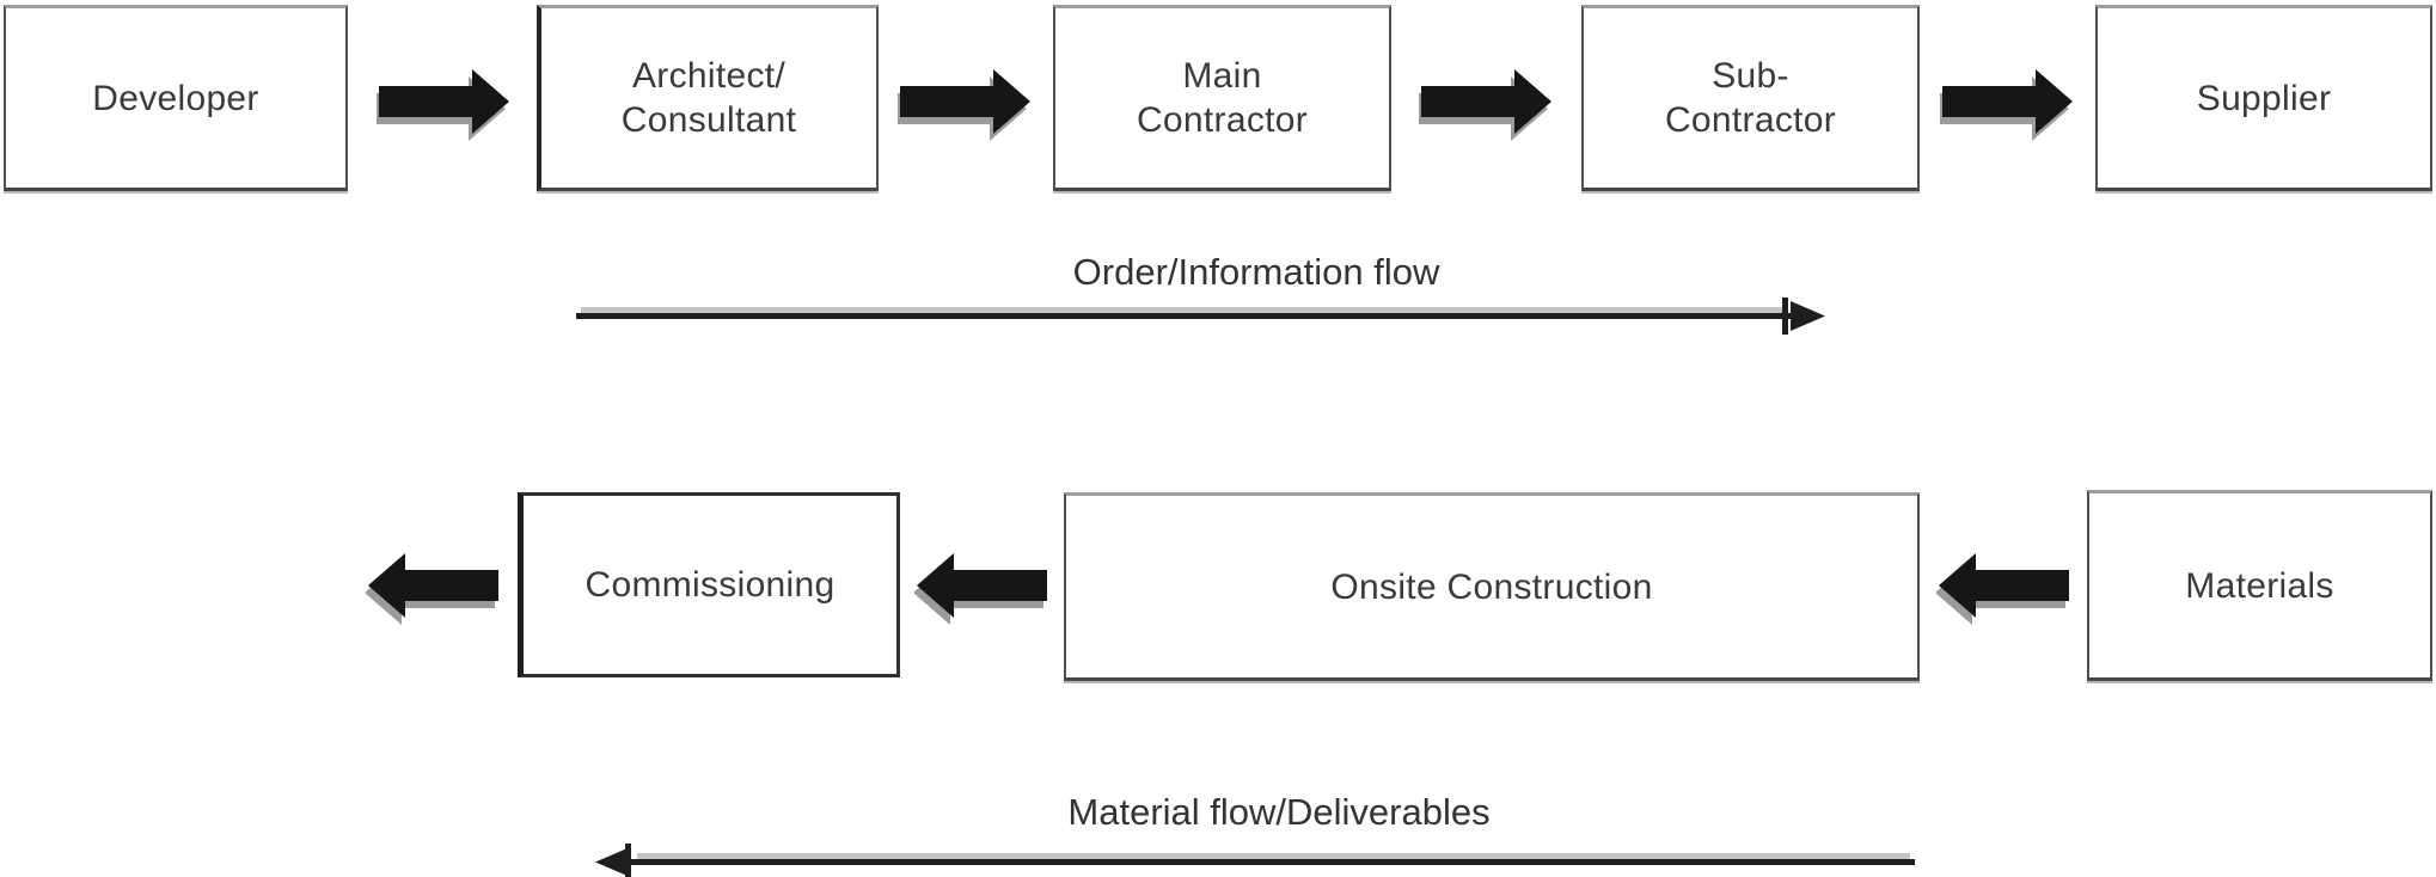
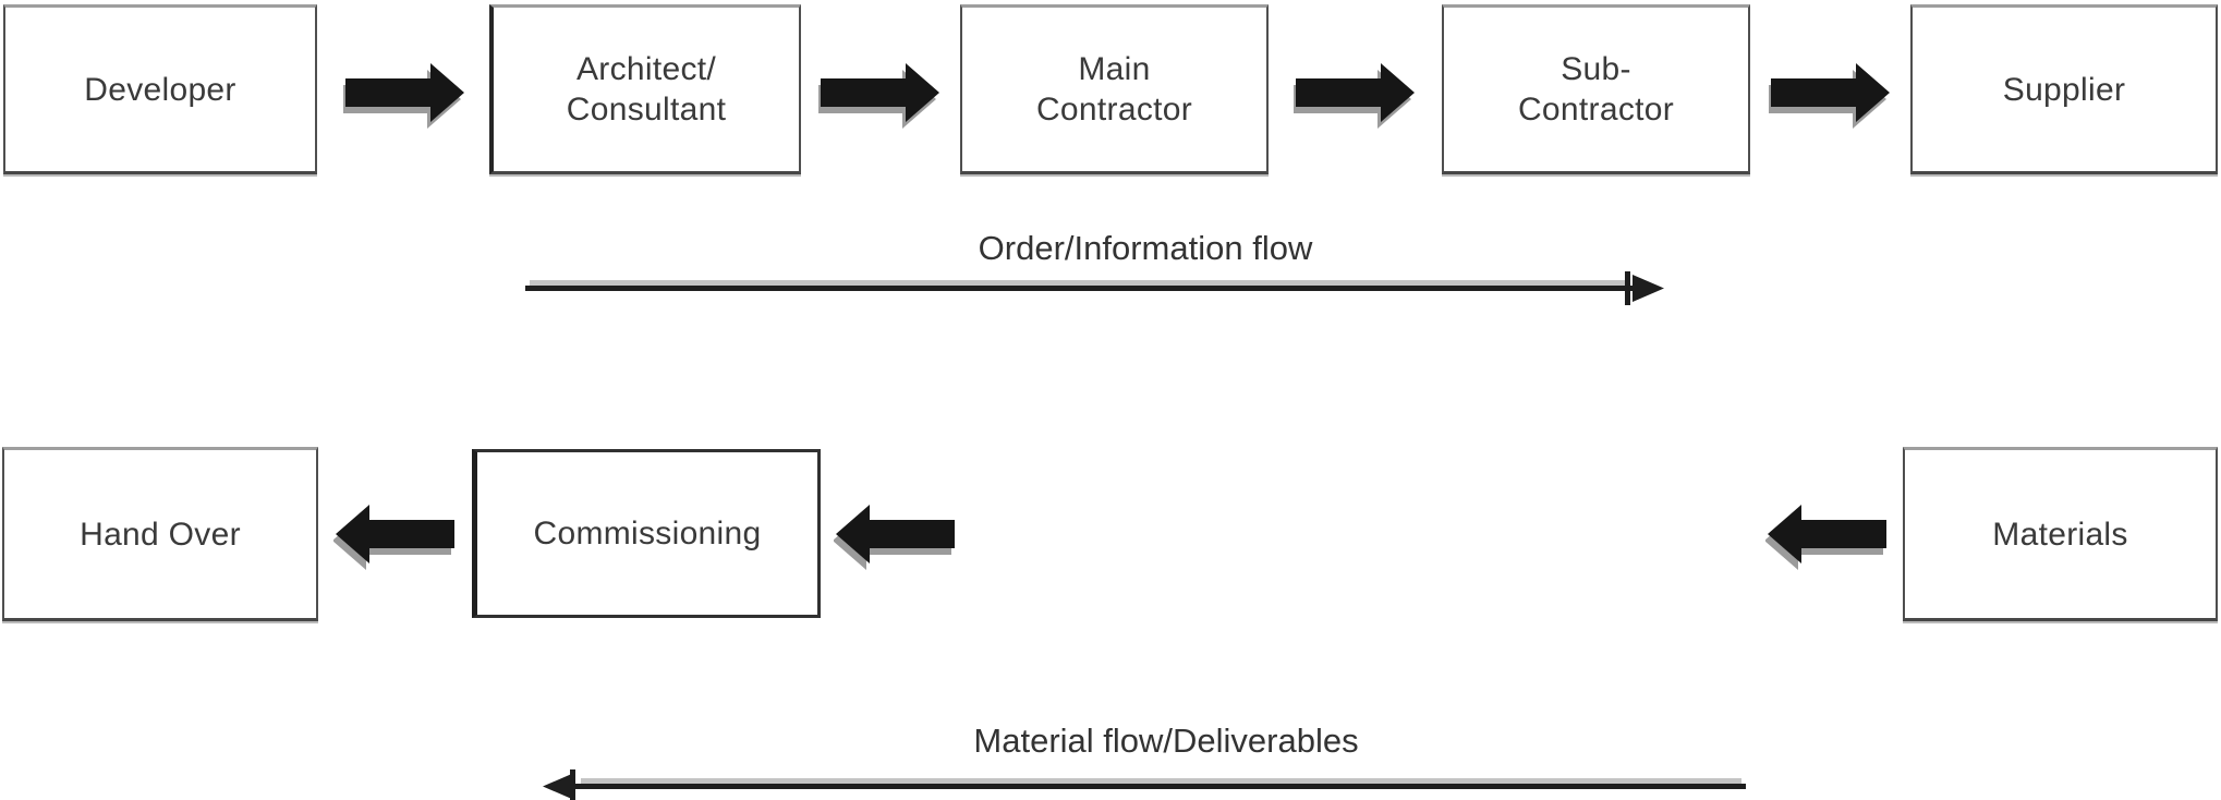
  Developer
  Architect/
  Consultant
  Main
  Contractor
  Sub-
  Contractor
  Supplier
  Order/Information flow
+ Hand Over
  Commissioning
- Onsite Construction
  Materials
  Material flow/Deliverables
